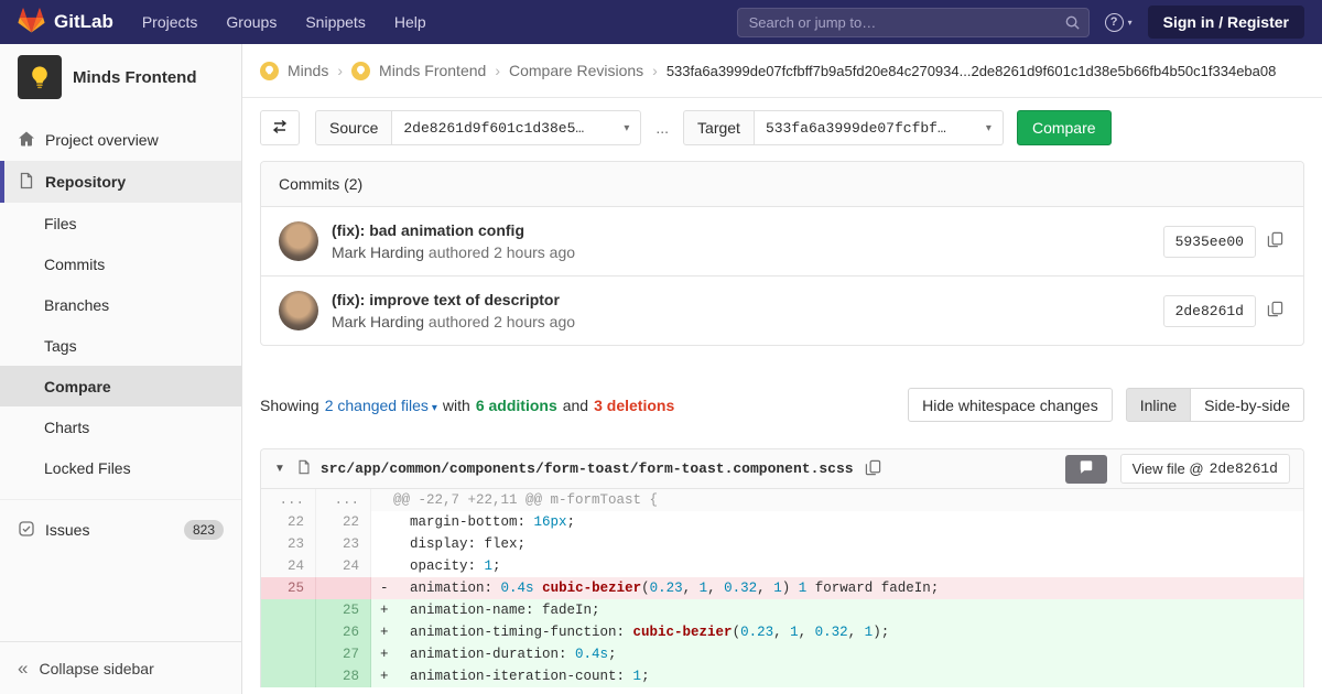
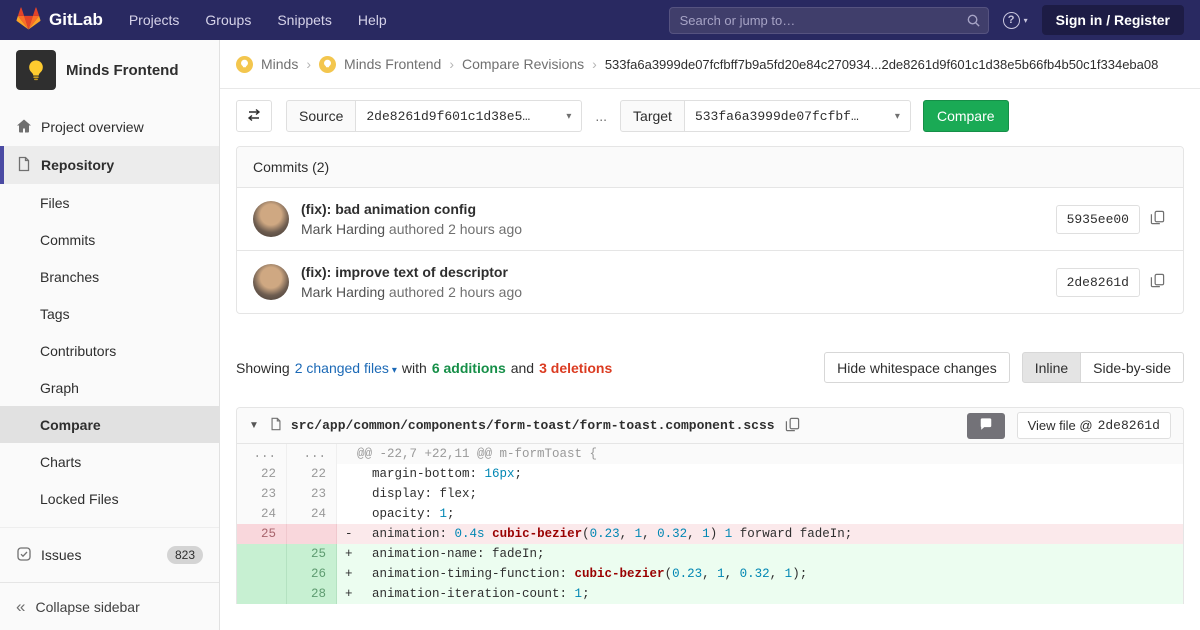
  GitLab
  Projects
  Groups
  Snippets
  Help
  Search or jump to…
  ?
  ▾
  Sign in / Register
  Minds Frontend
  Project overview
  Repository
  Files
  Commits
  Branches
  Tags
+ Contributors
+ Graph
  Compare
  Charts
  Locked Files
  Issues
  823
  «
  Collapse sidebar
  Minds
  ›
  Minds Frontend
  ›
  Compare Revisions
  ›
  533fa6a3999de07fcfbff7b9a5fd20e84c270934...2de8261d9f601c1d38e5b66fb4b50c1f334eba08
  Source
  2de8261d9f601c1d38e5…
  ▾
  ...
  Target
  533fa6a3999de07fcfbf…
  ▾
  Compare
  Commits (2)
  (fix): bad animation config
  Mark Harding authored 2 hours ago
  5935ee00
  (fix): improve text of descriptor
  Mark Harding authored 2 hours ago
  2de8261d
  Showing
  2 changed files ▾
  with
  6 additions
  and
  3 deletions
  Hide whitespace changes
  Inline
  Side-by-side
  ▼
  src/app/common/components/form-toast/form-toast.component.scss
  View file @
  2de8261d
  ...
  ...
  @@ -22,7 +22,11 @@ m-formToast {
  22
  22
  margin-bottom: 16px;
  23
  23
  display: flex;
  24
  24
  opacity: 1;
  25
  - animation: 0.4s cubic-bezier(0.23, 1, 0.32, 1) 1 forward fadeIn;
  25
  + animation-name: fadeIn;
  26
  + animation-timing-function: cubic-bezier(0.23, 1, 0.32, 1);
- 27
- + animation-duration: 0.4s;
  28
  + animation-iteration-count: 1;
